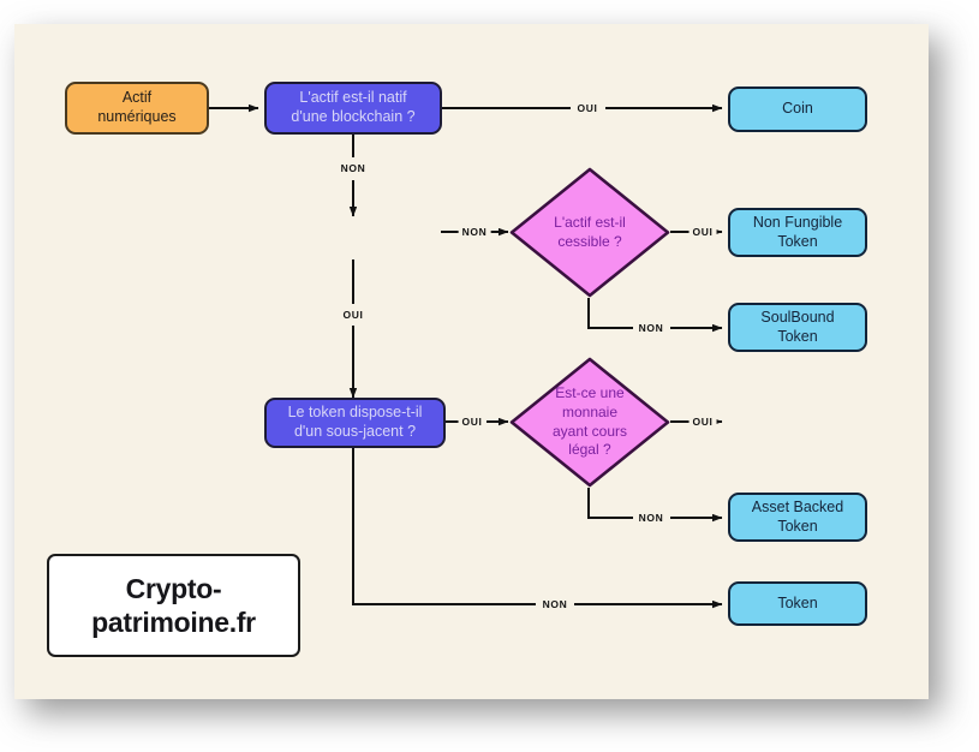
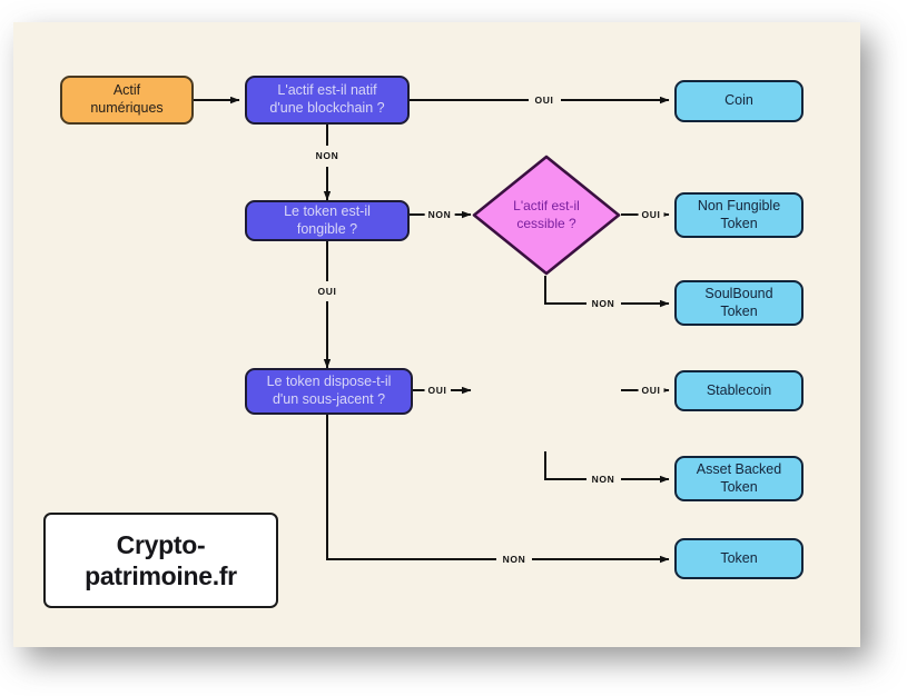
  Actif
  numériques
  L'actif est-il natif
  d'une blockchain ?
+ Le token est-il
+ fongible ?
  Le token dispose-t-il
  d'un sous-jacent ?
  L'actif est-il
  cessible ?
- Est-ce une
- monnaie
- ayant cours
- légal ?
  Coin
  Non Fungible
  Token
  SoulBound
  Token
+ Stablecoin
  Asset Backed
  Token
  Token
  OUI
  NON
  NON
  OUI
  OUI
  NON
  OUI
  OUI
  NON
  NON
  Crypto-
  patrimoine.fr
